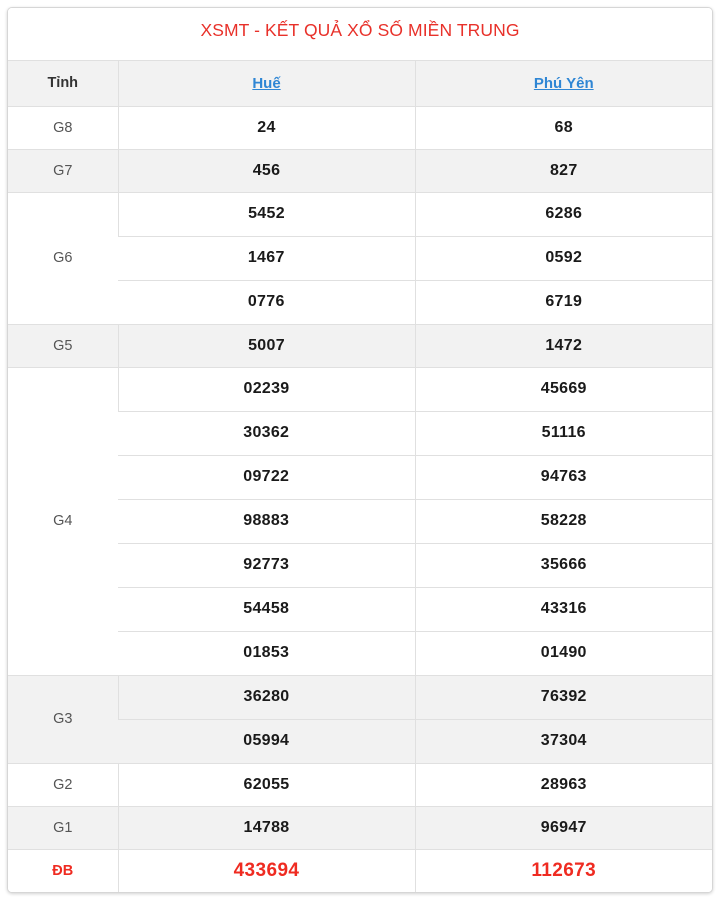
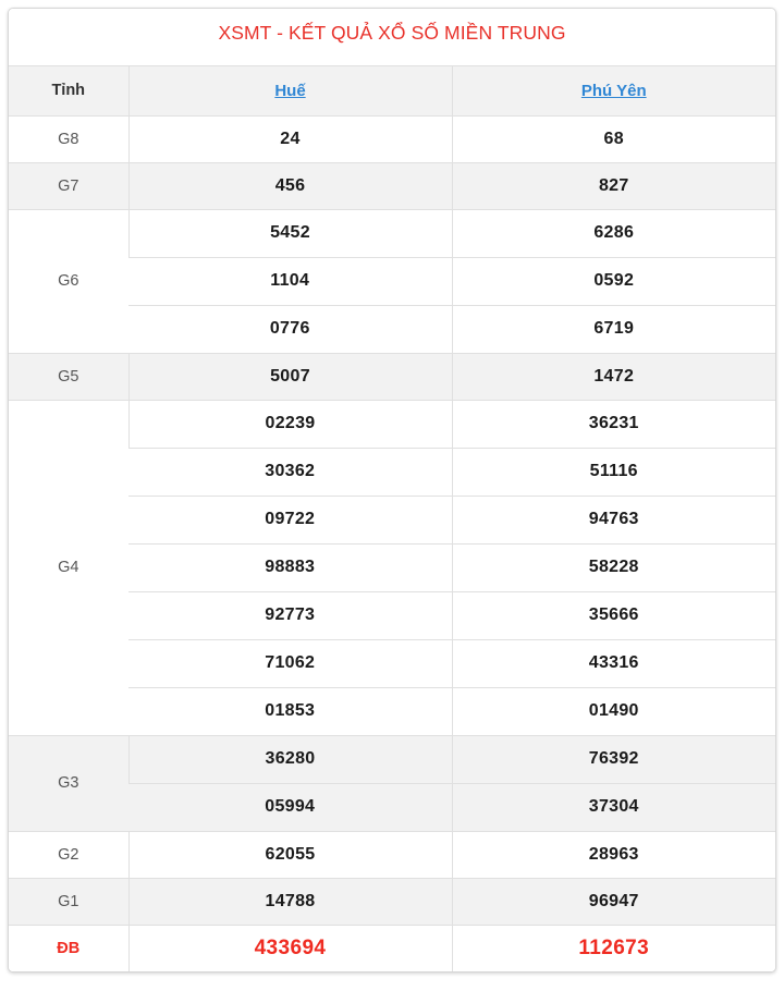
  XSMT - KẾT QUẢ XỔ SỐ MIỀN TRUNG
  Tỉnh	Huế	Phú Yên
  G8	24	68
  G7	456	827
  G6	5452	6286
- 1467	0592
+ 1104	0592
  0776	6719
  G5	5007	1472
- G4	02239	45669
+ G4	02239	36231
  30362	51116
  09722	94763
  98883	58228
  92773	35666
- 54458	43316
+ 71062	43316
  01853	01490
  G3	36280	76392
  05994	37304
  G2	62055	28963
  G1	14788	96947
  ĐB	433694	112673
